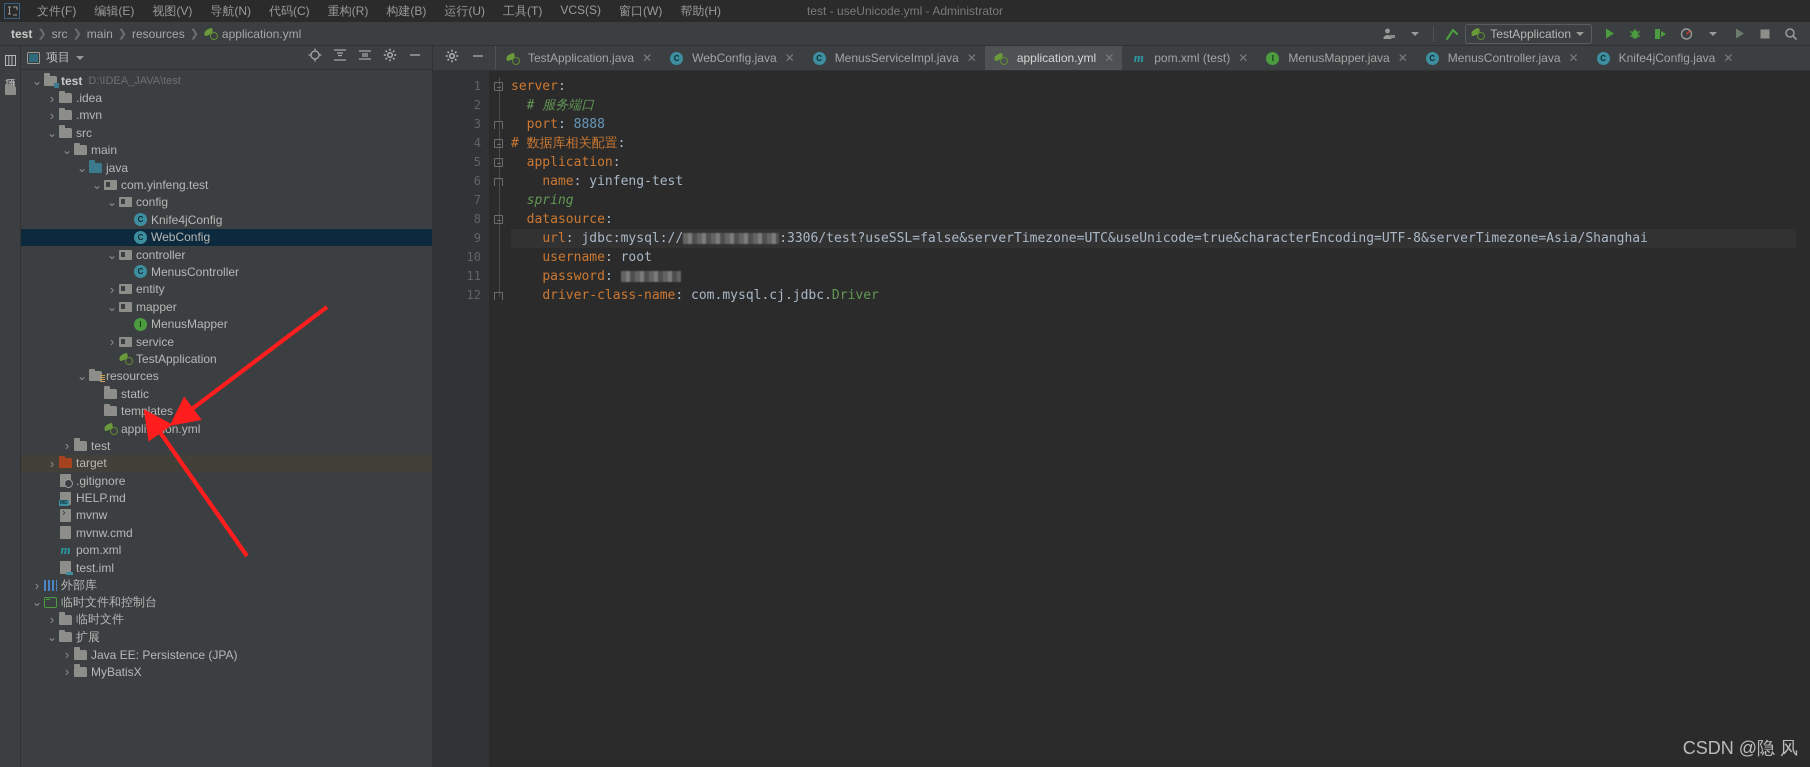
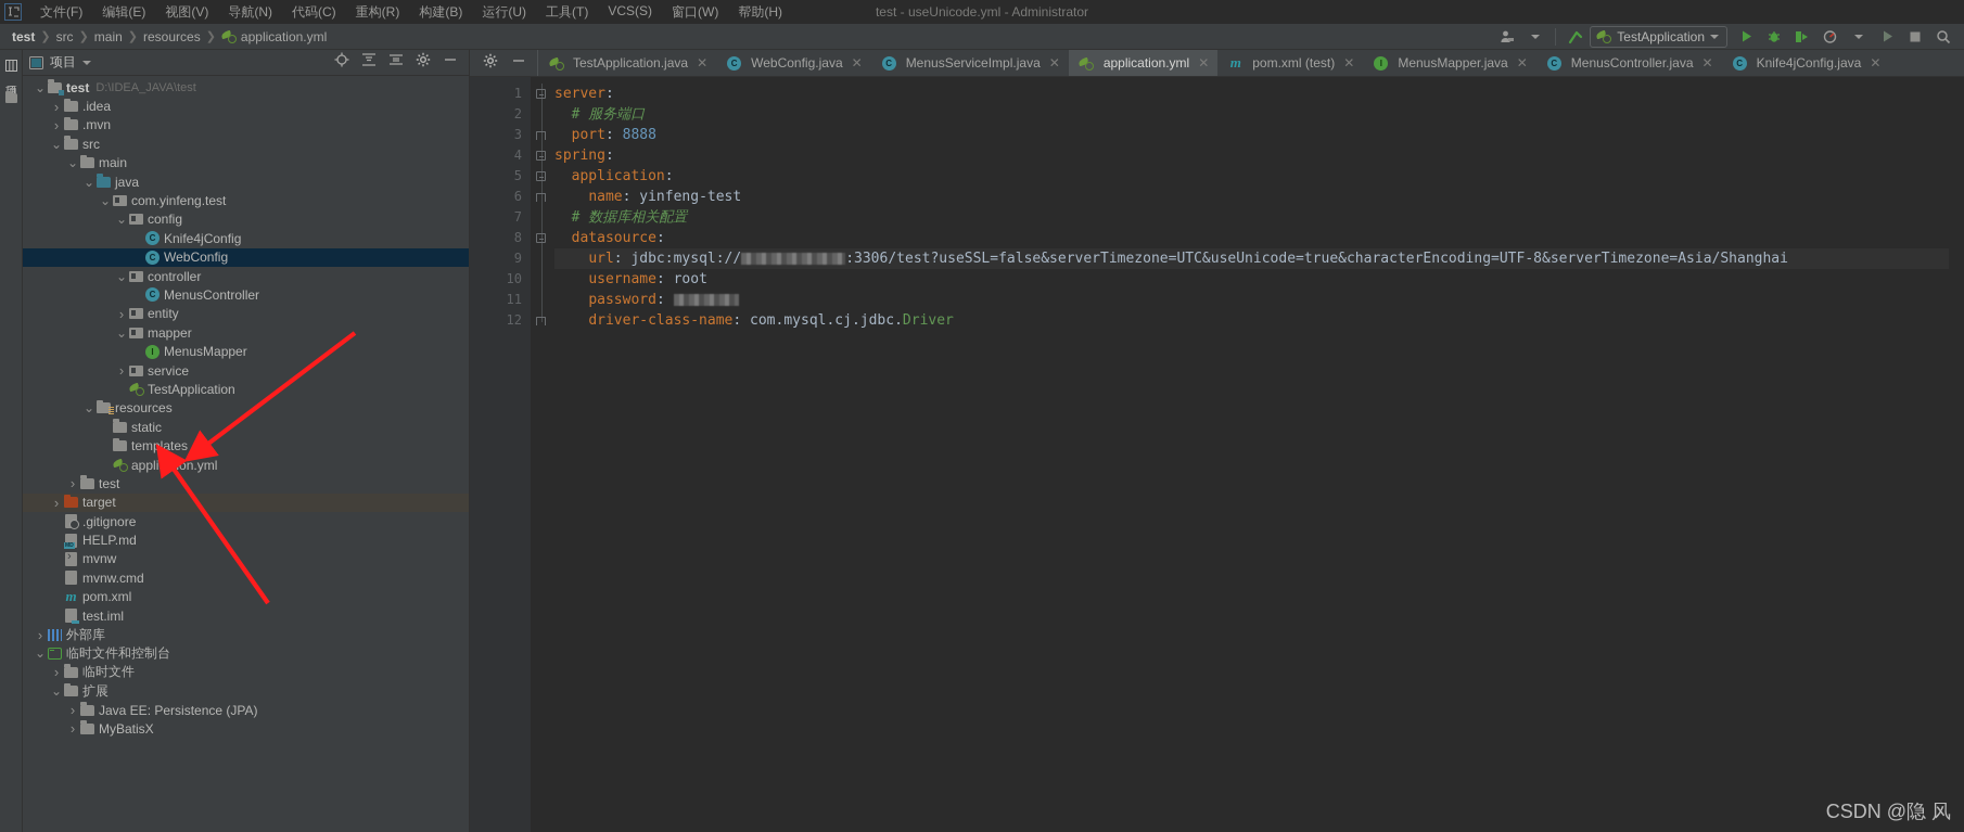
  文件(F)
  编辑(E)
  视图(V)
  导航(N)
  代码(C)
  重构(R)
  构建(B)
  运行(U)
  工具(T)
  VCS(S)
  窗口(W)
  帮助(H)
  test - useUnicode.yml - Administrator
  test
  ❯
  src
  ❯
  main
  ❯
  resources
  ❯
  application.yml
  TestApplication
  项目
  ⌄
  test
  D:\IDEA_JAVA\test
  ›
  .idea
  ›
  .mvn
  ⌄
  src
  ⌄
  main
  ⌄
  java
  ⌄
  com.yinfeng.test
  ⌄
  config
  C
  Knife4jConfig
  C
  WebConfig
  ⌄
  controller
  C
  MenusController
  ›
  entity
  ⌄
  mapper
  I
  MenusMapper
  ›
  service
  TestApplication
  ⌄
  resources
  static
  templates
  application.yml
  ›
  test
  ›
  target
  .gitignore
  HELP.md
  mvnw
  mvnw.cmd
  m
  pom.xml
  test.iml
  ›
  外部库
  ⌄
  临时文件和控制台
  ›
  临时文件
  ⌄
  扩展
  ›
  Java EE: Persistence (JPA)
  ›
  MyBatisX
  TestApplication.java
  ✕
  C
  WebConfig.java
  ✕
  C
  MenusServiceImpl.java
  ✕
  application.yml
  ✕
  m
  pom.xml (test)
  ✕
  I
  MenusMapper.java
  ✕
  C
  MenusController.java
  ✕
  C
  Knife4jConfig.java
  ✕
  1
  2
  3
  4
  5
  6
  7
  8
  9
  10
  11
  12
  server:
  # 服务端口
  port: 8888
- # 数据库相关配置:
+ spring:
  application:
  name: yinfeng-test
- spring
+ # 数据库相关配置
  datasource:
  url: jdbc:mysql:// :3306/test?useSSL=false&serverTimezone=UTC&useUnicode=true&characterEncoding=UTF-8&serverTimezone=Asia/Shanghai
  username: root
  password:
  driver-class-name: com.mysql.cj.jdbc.Driver
  CSDN @隐 风
